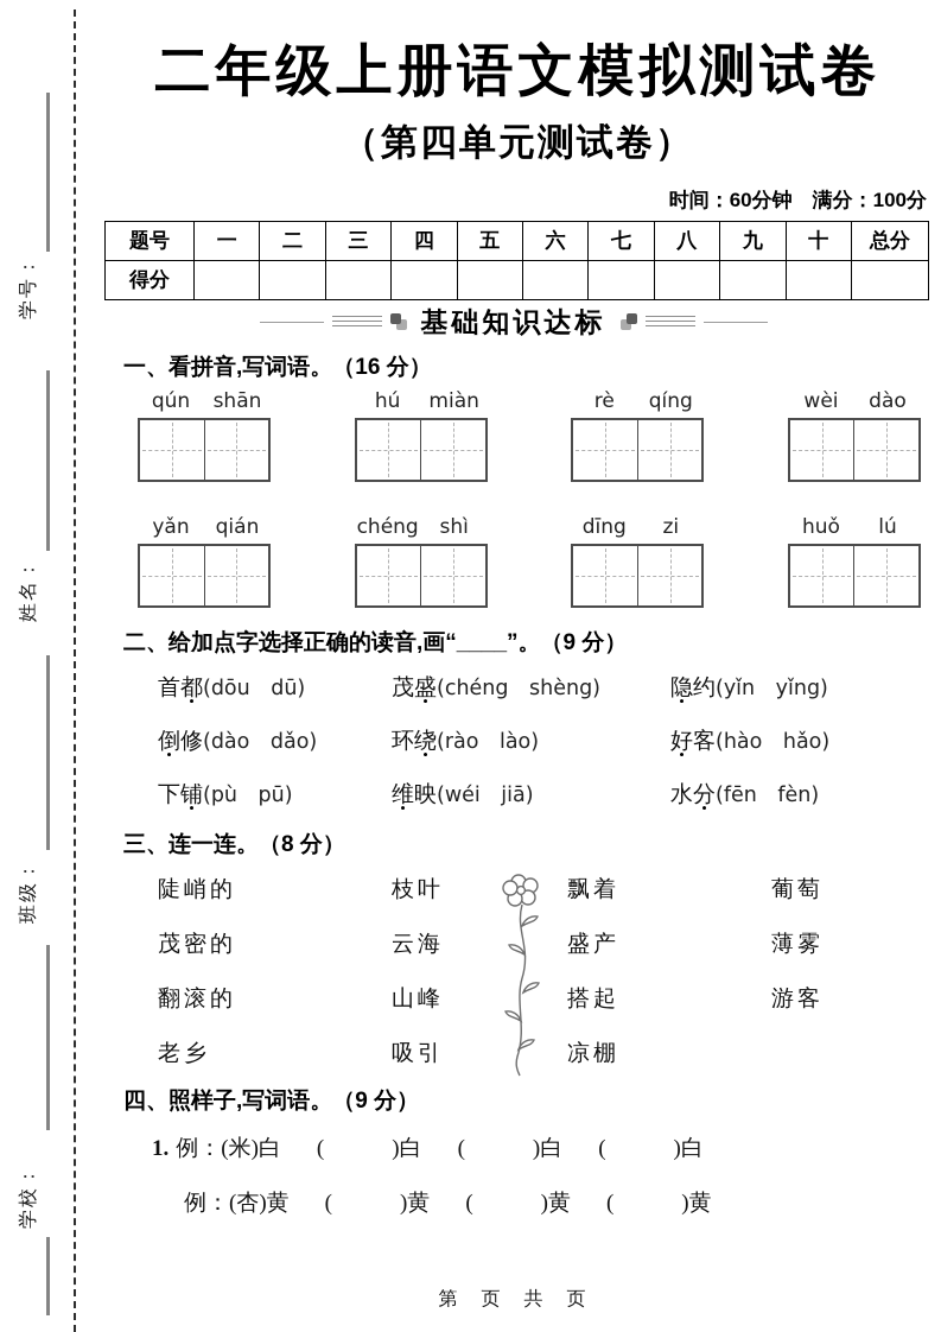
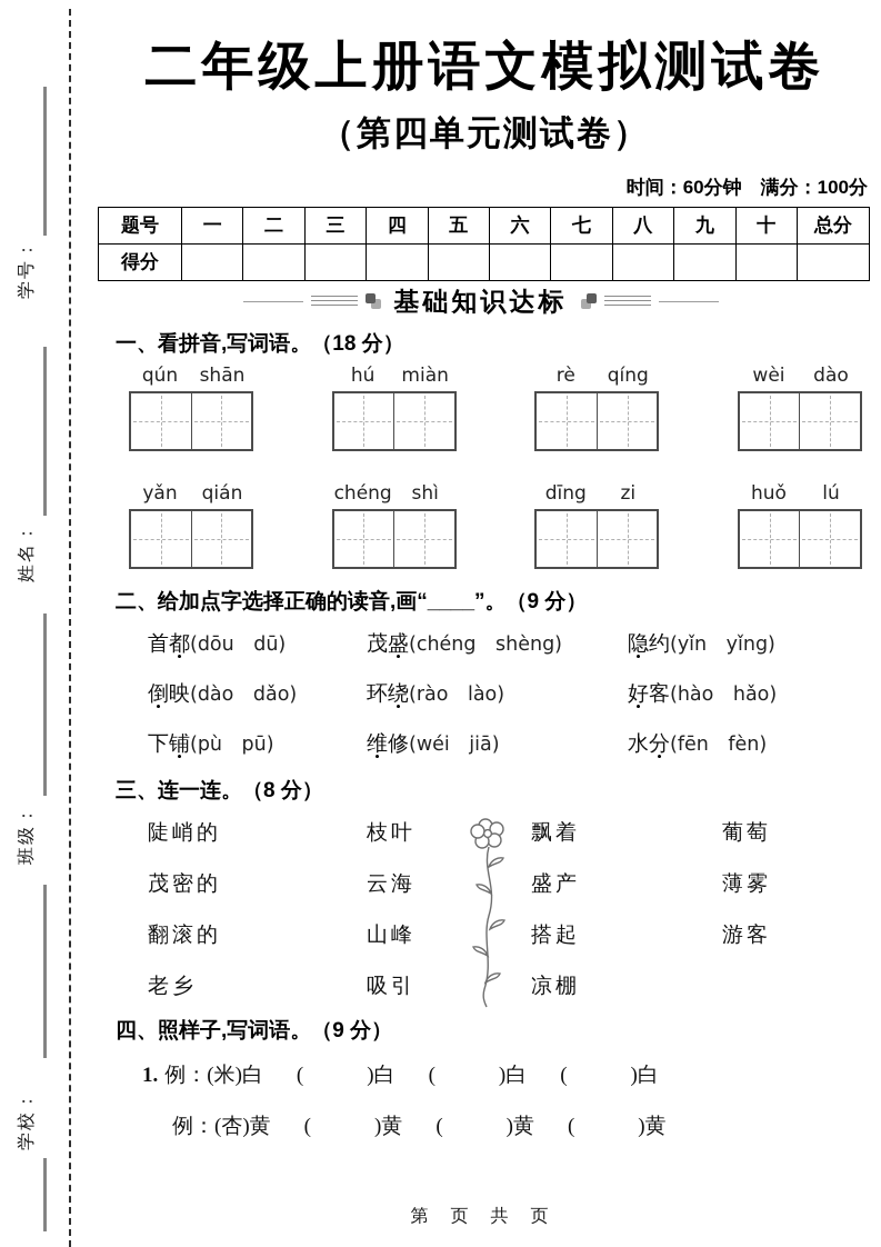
  二年级上册语文模拟测试卷
  （第四单元测试卷）
  时间：60分钟 满分：100分
  题号	一	二	三	四	五	六	七	八	九	十	总分
  得分
  基础知识达标
- 一、看拼音,写词语。（16 分）
+ 一、看拼音,写词语。（18 分）
  qún
  shān
  hú
  miàn
  rè
  qíng
  wèi
  dào
  yǎn
  qián
  chéng
  shì
  dīng
  zi
  huǒ
  lú
  二、给加点字选择正确的读音,画“____”。（9 分）
  首都(dōu dū)
  茂盛(chéng shèng)
  隐约(yǐn yǐng)
- 倒修(dào dǎo)
+ 倒映(dào dǎo)
  环绕(rào lào)
  好客(hào hǎo)
  下铺(pù pū)
- 维映(wéi jiā)
+ 维修(wéi jiā)
  水分(fēn fèn)
  三、连一连。（8 分）
  陡峭的
  枝叶
  飘着
  葡萄
  茂密的
  云海
  盛产
  薄雾
  翻滚的
  山峰
  搭起
  游客
  老乡
  吸引
  凉棚
  四、照样子,写词语。（9 分）
  1. 例：(米)白
  ( )白
  ( )白
  ( )白
  例：(杏)黄
  ( )黄
  ( )黄
  ( )黄
  第 页 共 页
